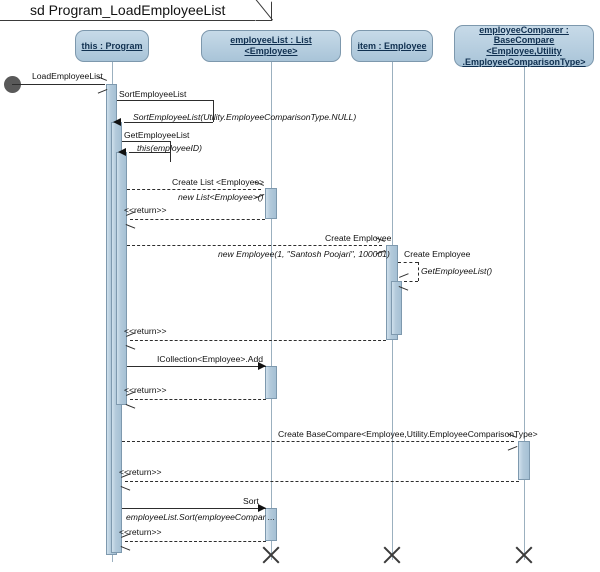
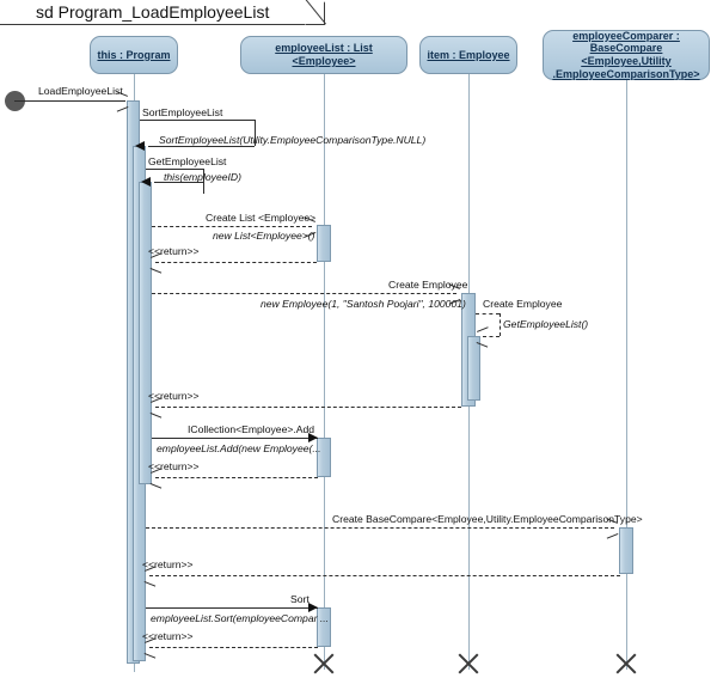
  sd Program_LoadEmployeeList
  this : Program
  employeeList : List <Employee>
  item : Employee
  employeeComparer :
  BaseCompare <Employee,Utility
  .EmployeeComparisonType>
  LoadEmployeeList
  SortEmployeeList
  SortEmployeeList(Utility.EmployeeComparisonType.NULL)
  GetEmployeeList
  this(employeeID)
  Create List <Employee>
  new List<Employee>()
  <<return>>
  Create Employee
  new Employee(1, "Santosh Poojari", 100001)
  Create Employee
  GetEmployeeList()
  <<return>>
  ICollection<Employee>.Add
+ employeeList.Add(new Employee(...
  <<return>>
  Create BaseCompare<Employee,Utility.EmployeeComparisonType>
  <<return>>
  Sort
  employeeList.Sort(employeeCompar ...
  <<return>>
